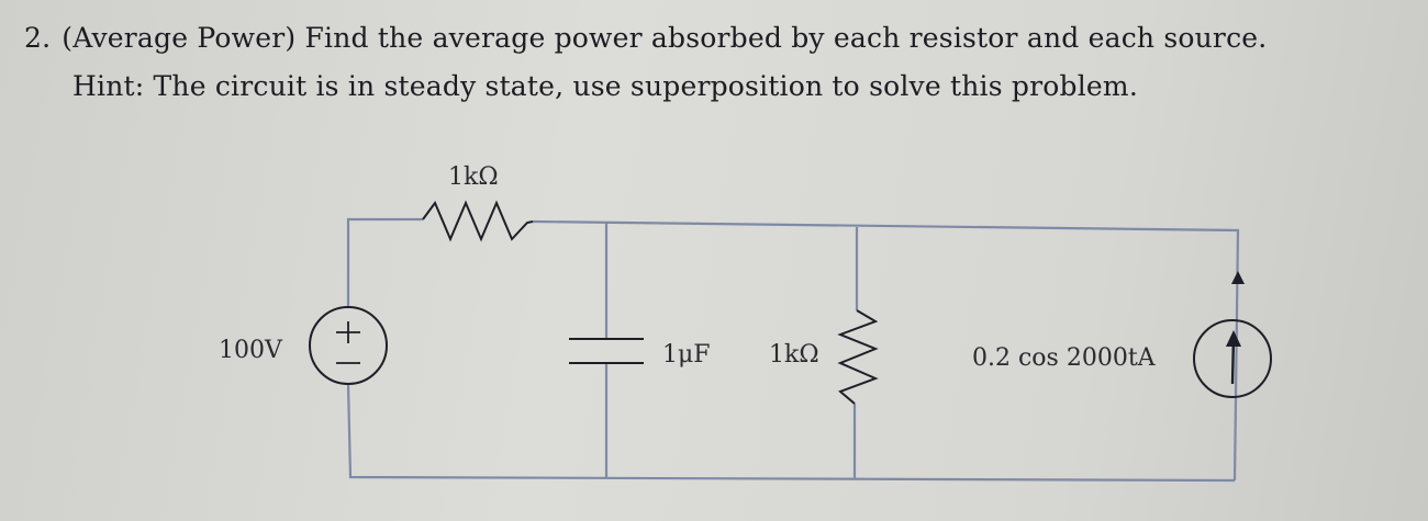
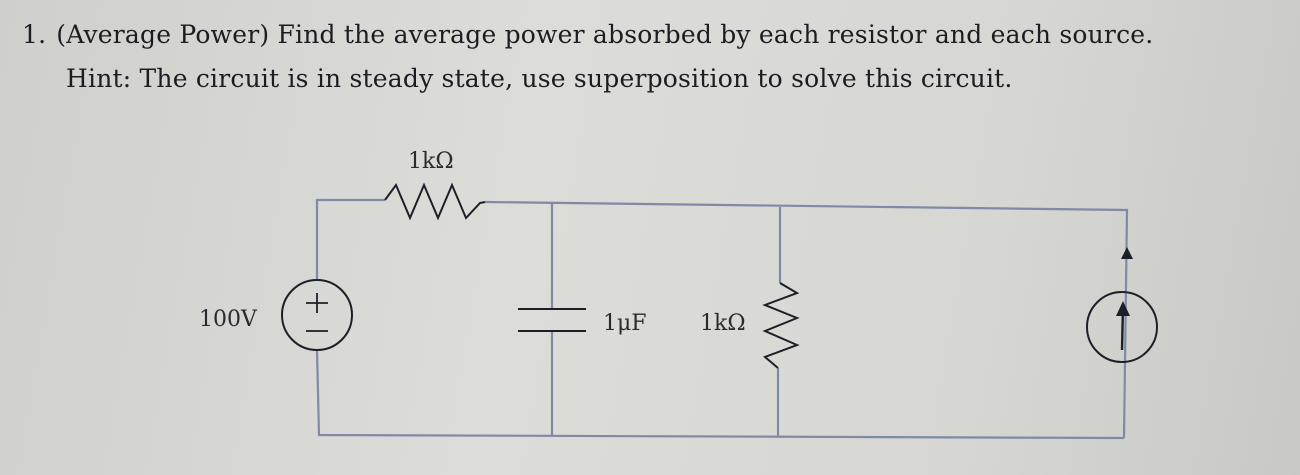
- 2. (Average Power) Find the average power absorbed by each resistor and each source.
+ 1. (Average Power) Find the average power absorbed by each resistor and each source.
- Hint: The circuit is in steady state, use superposition to solve this problem.
+ Hint: The circuit is in steady state, use superposition to solve this circuit.
  1kΩ
  100V
  1μF
  1kΩ
- 0.2 cos 2000tA
